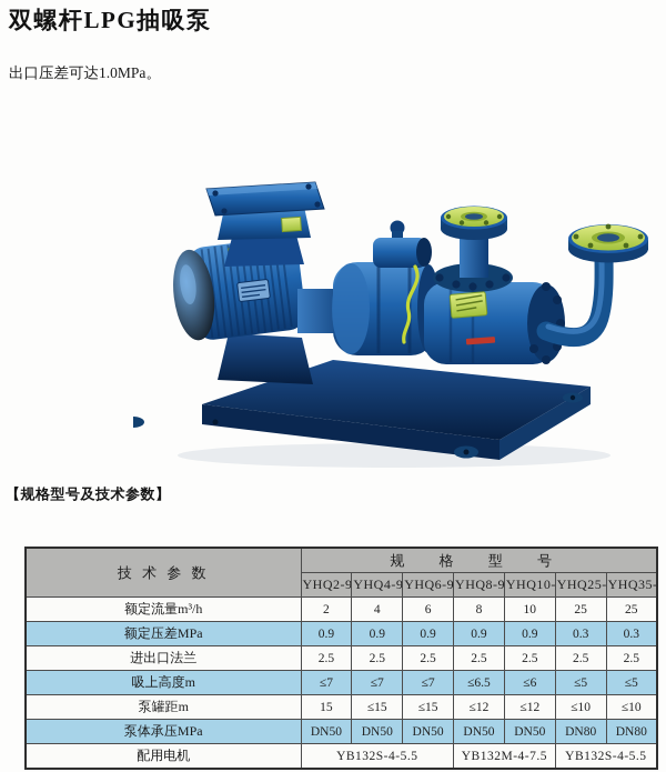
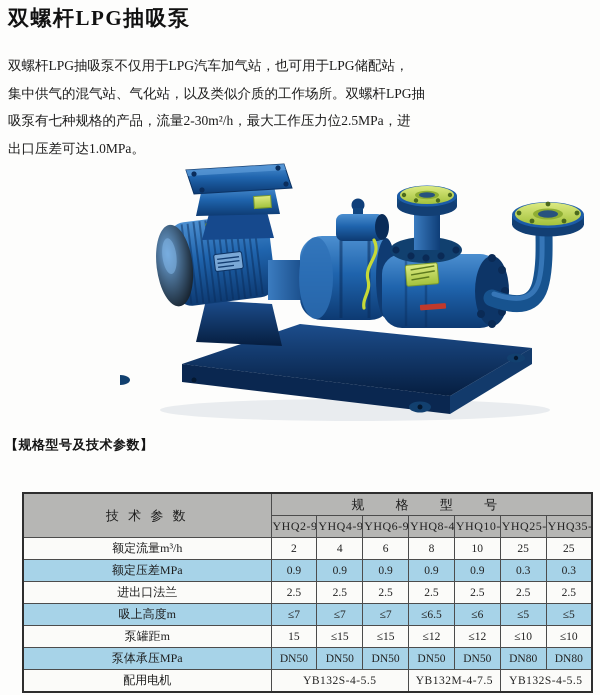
  双螺杆LPG抽吸泵
+ 双螺杆LPG抽吸泵不仅用于LPG汽车加气站，也可用于LPG储配站，
+ 集中供气的混气站、气化站，以及类似介质的工作场所。双螺杆LPG抽
+ 吸泵有七种规格的产品，流量2-30m²/h，最大工作压力位2.5MPa，进
  出口压差可达1.0MPa。
  【规格型号及技术参数】
  技 术 参 数	规 格 型 号
- YHQ2-9	YHQ4-9	YHQ6-9	YHQ8-9	YHQ10-	YHQ25-	YHQ35-
+ YHQ2-9	YHQ4-9	YHQ6-9	YHQ8-4	YHQ10-	YHQ25-	YHQ35-
  额定流量m³/h	2	4	6	8	10	25	25
  额定压差MPa	0.9	0.9	0.9	0.9	0.9	0.3	0.3
  进出口法兰	2.5	2.5	2.5	2.5	2.5	2.5	2.5
  吸上高度m	≤7	≤7	≤7	≤6.5	≤6	≤5	≤5
  泵罐距m	15	≤15	≤15	≤12	≤12	≤10	≤10
  泵体承压MPa	DN50	DN50	DN50	DN50	DN50	DN80	DN80
  配用电机	YB132S-4-5.5	YB132M-4-7.5	YB132S-4-5.5
